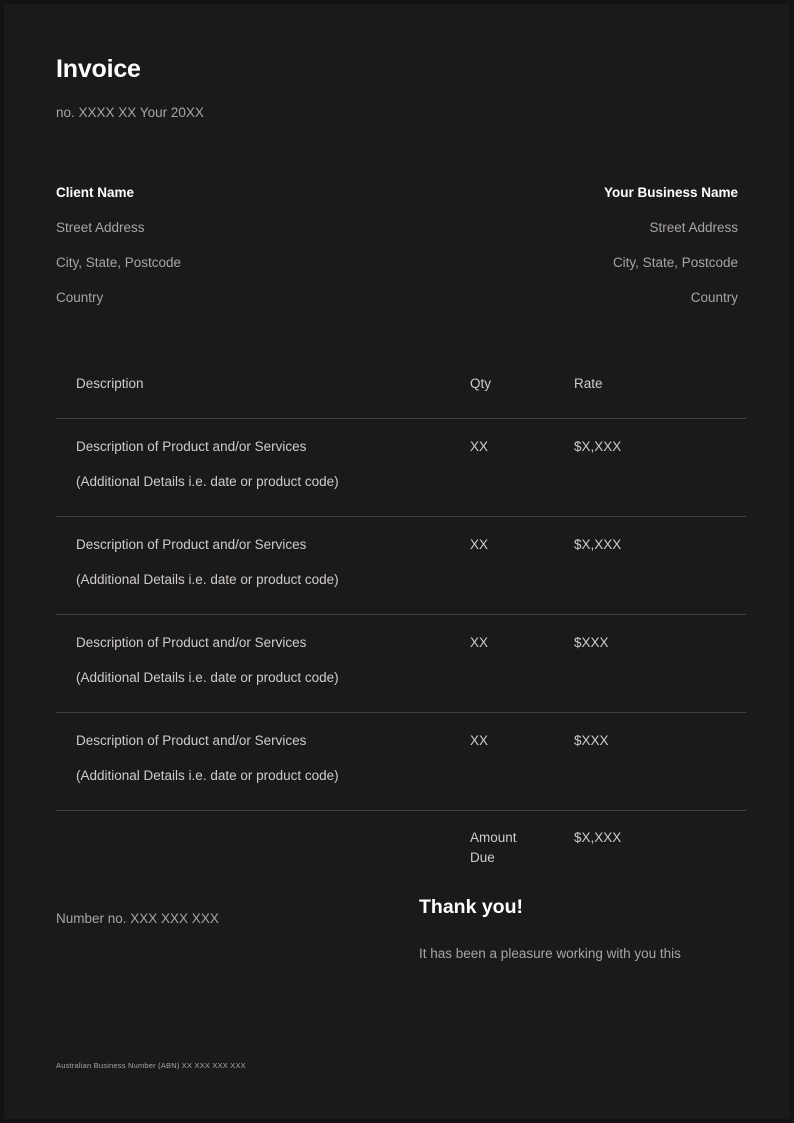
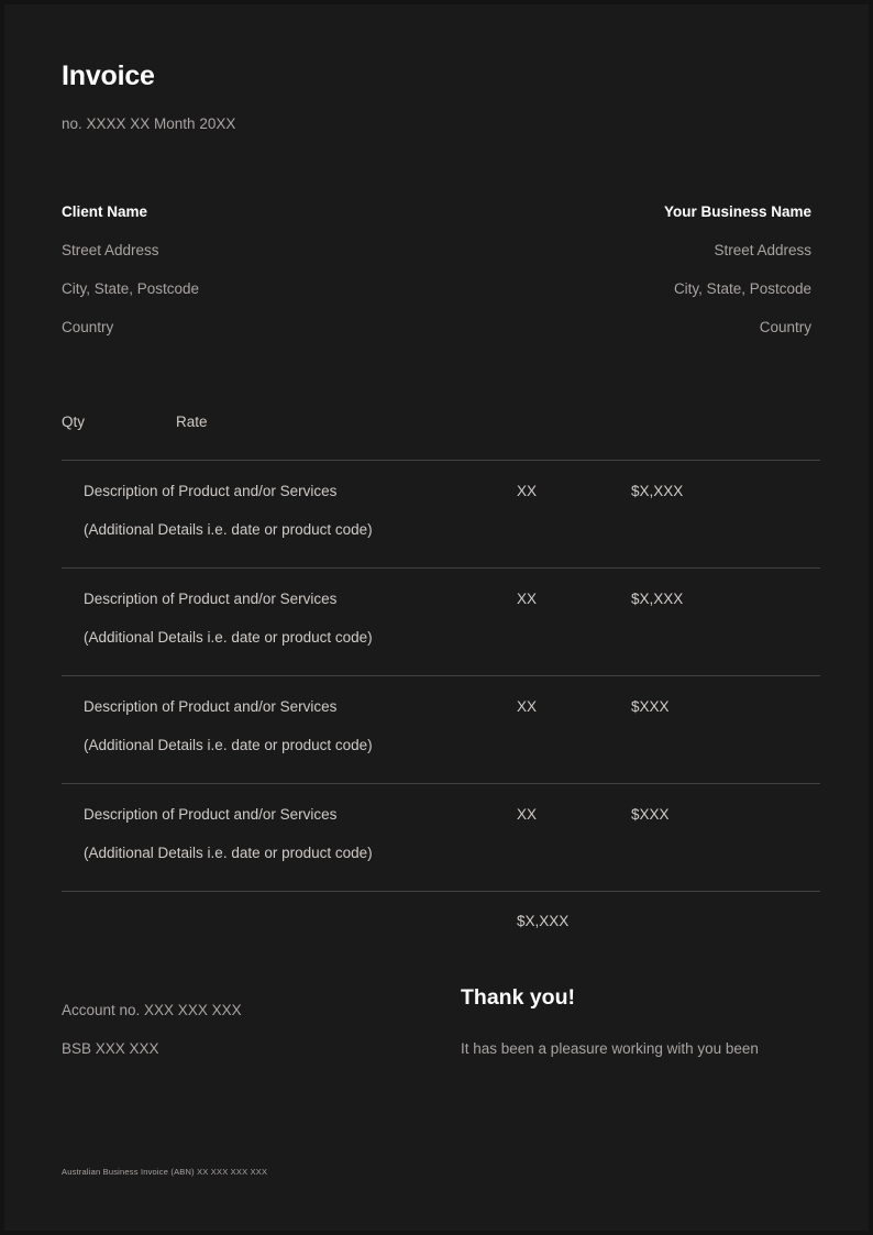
  Invoice
- no. XXXX XX Your 20XX
+ no. XXXX XX Month 20XX
  Client Name
  Street Address
  City, State, Postcode
  Country
  Your Business Name
  Street Address
  City, State, Postcode
  Country
- Description
  Qty
  Rate
  Description of Product and/or Services
  (Additional Details i.e. date or product code)
  XX
  $X,XXX
  Description of Product and/or Services
  (Additional Details i.e. date or product code)
  XX
  $X,XXX
  Description of Product and/or Services
  (Additional Details i.e. date or product code)
  XX
  $XXX
  Description of Product and/or Services
  (Additional Details i.e. date or product code)
  XX
  $XXX
- Amount Due
  $X,XXX
- Number no. XXX XXX XXX
+ Account no. XXX XXX XXX
+ BSB XXX XXX
  Thank you!
- It has been a pleasure working with you this
+ It has been a pleasure working with you been
- Australian Business Number (ABN) XX XXX XXX XXX
+ Australian Business Invoice (ABN) XX XXX XXX XXX
